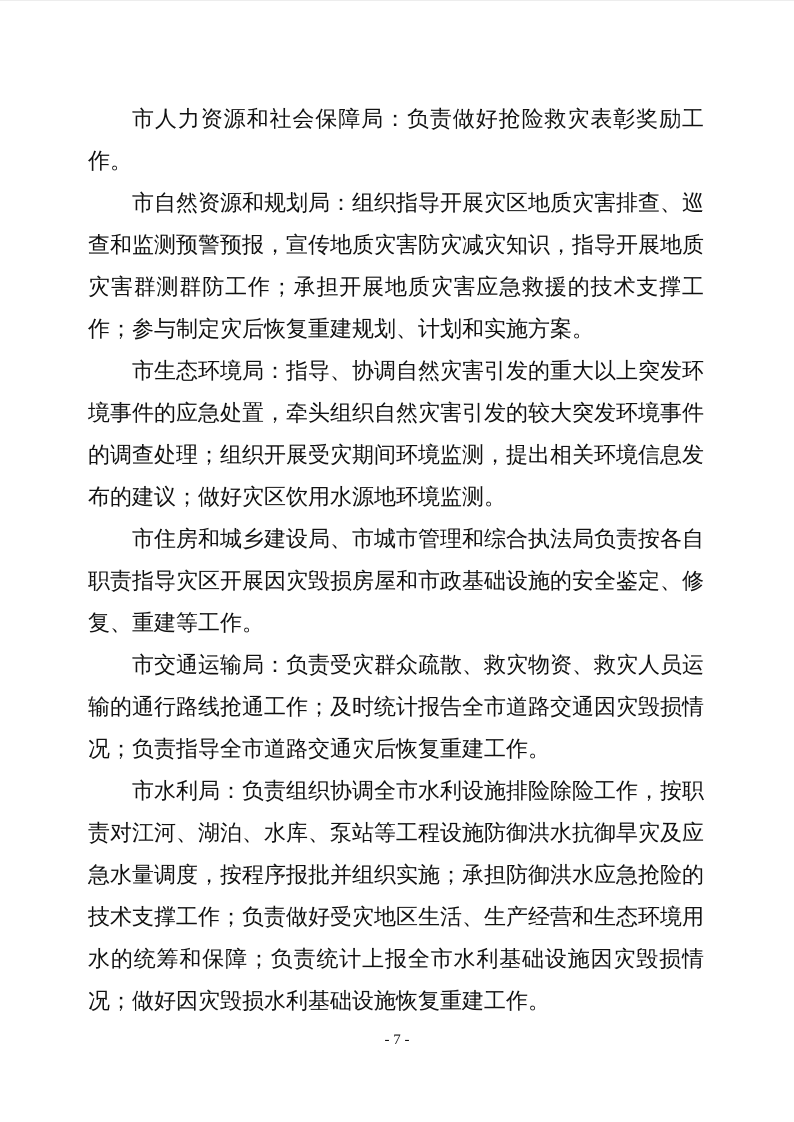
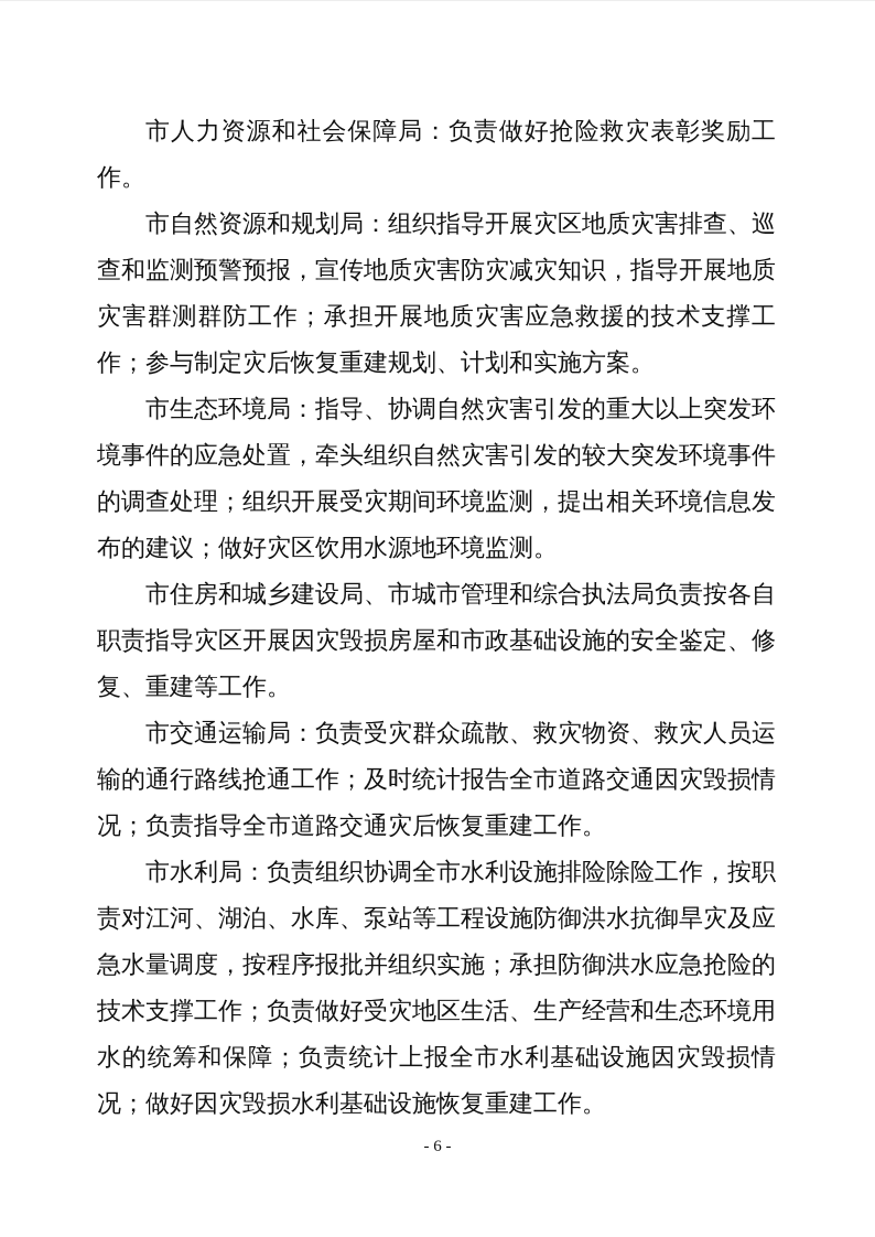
  市人力资源和社会保障局：负责做好抢险救灾表彰奖励工作。
  市自然资源和规划局：组织指导开展灾区地质灾害排查、巡查和监测预警预报，宣传地质灾害防灾减灾知识，指导开展地质灾害群测群防工作；承担开展地质灾害应急救援的技术支撑工作；参与制定灾后恢复重建规划、计划和实施方案。
  市生态环境局：指导、协调自然灾害引发的重大以上突发环境事件的应急处置，牵头组织自然灾害引发的较大突发环境事件的调查处理；组织开展受灾期间环境监测，提出相关环境信息发布的建议；做好灾区饮用水源地环境监测。
  市住房和城乡建设局、市城市管理和综合执法局负责按各自职责指导灾区开展因灾毁损房屋和市政基础设施的安全鉴定、修复、重建等工作。
  市交通运输局：负责受灾群众疏散、救灾物资、救灾人员运输的通行路线抢通工作；及时统计报告全市道路交通因灾毁损情况；负责指导全市道路交通灾后恢复重建工作。
  市水利局：负责组织协调全市水利设施排险除险工作，按职责对江河、湖泊、水库、泵站等工程设施防御洪水抗御旱灾及应急水量调度，按程序报批并组织实施；承担防御洪水应急抢险的技术支撑工作；负责做好受灾地区生活、生产经营和生态环境用水的统筹和保障；负责统计上报全市水利基础设施因灾毁损情况；做好因灾毁损水利基础设施恢复重建工作。
- - 7 -
+ - 6 -
